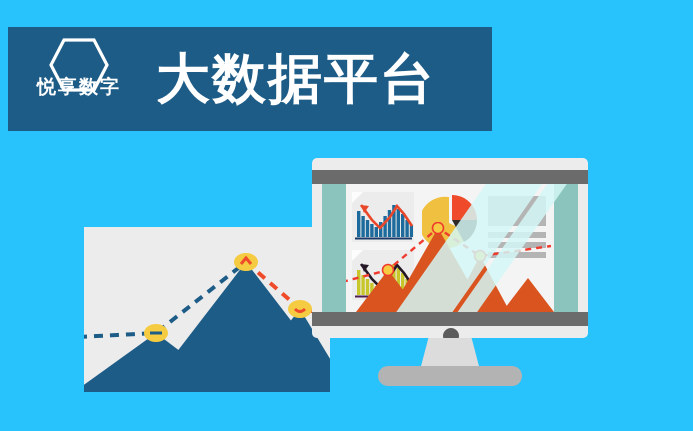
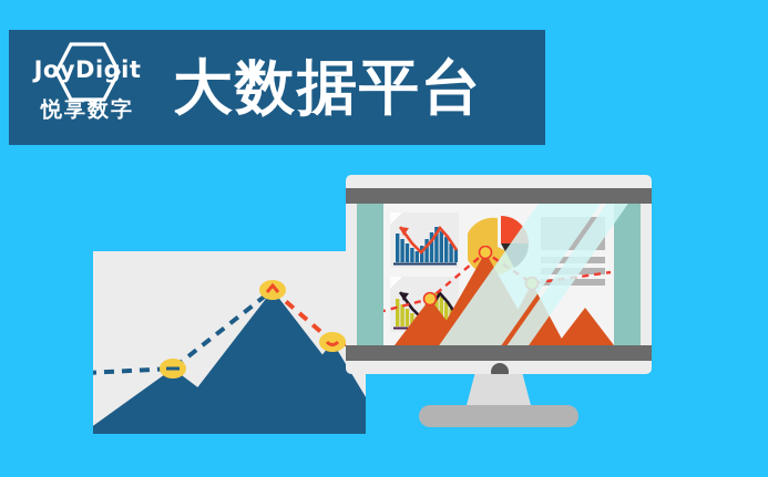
+ JoyDigit
  悦享数字
  大数据平台
